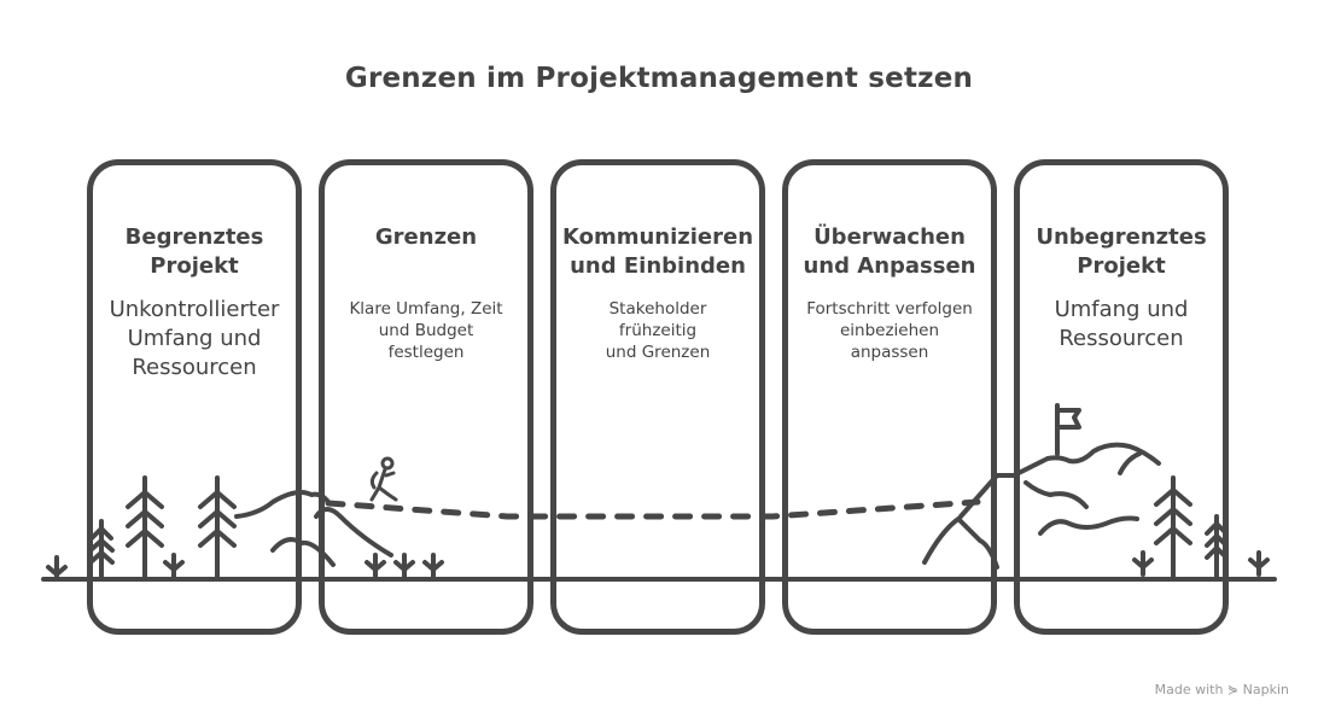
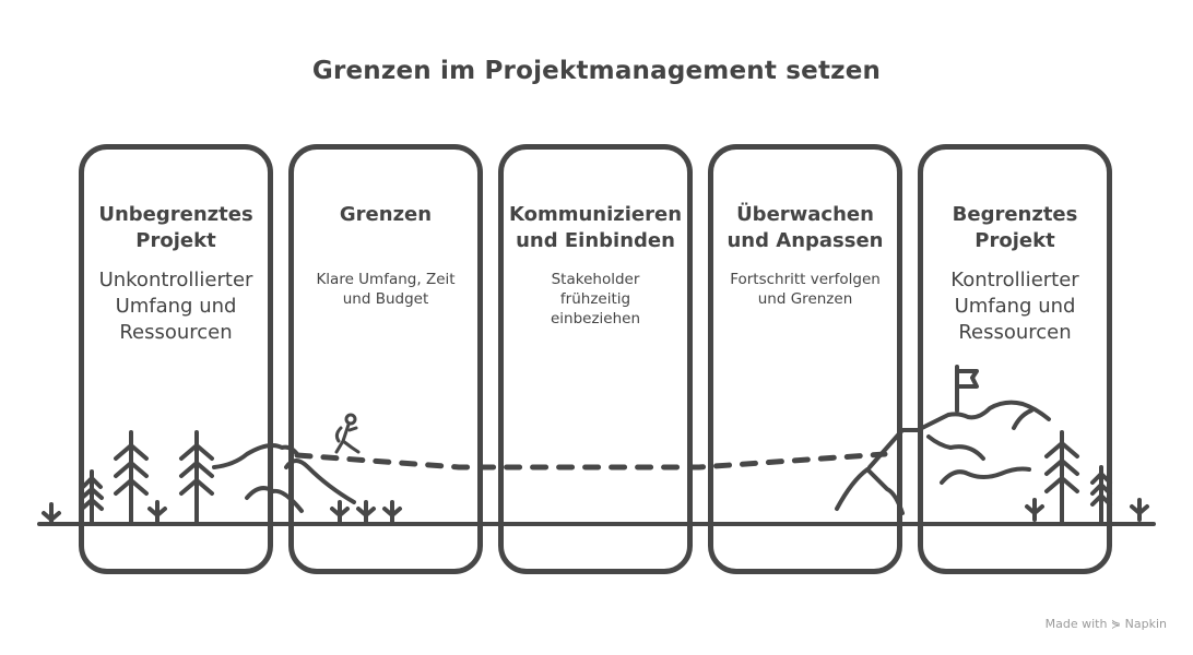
  Grenzen im Projektmanagement setzen
- Begrenztes
+ Unbegrenztes
  Projekt
  Unkontrollierter
  Umfang und
  Ressourcen
  Grenzen
  Klare Umfang, Zeit
  und Budget
- festlegen
  Kommunizieren
  und Einbinden
  Stakeholder
  frühzeitig
- und Grenzen
+ einbeziehen
  Überwachen
  und Anpassen
  Fortschritt verfolgen
- einbeziehen
+ und Grenzen
- anpassen
- Unbegrenztes
+ Begrenztes
  Projekt
+ Kontrollierter
  Umfang und
  Ressourcen
  Made with ⋟ Napkin
